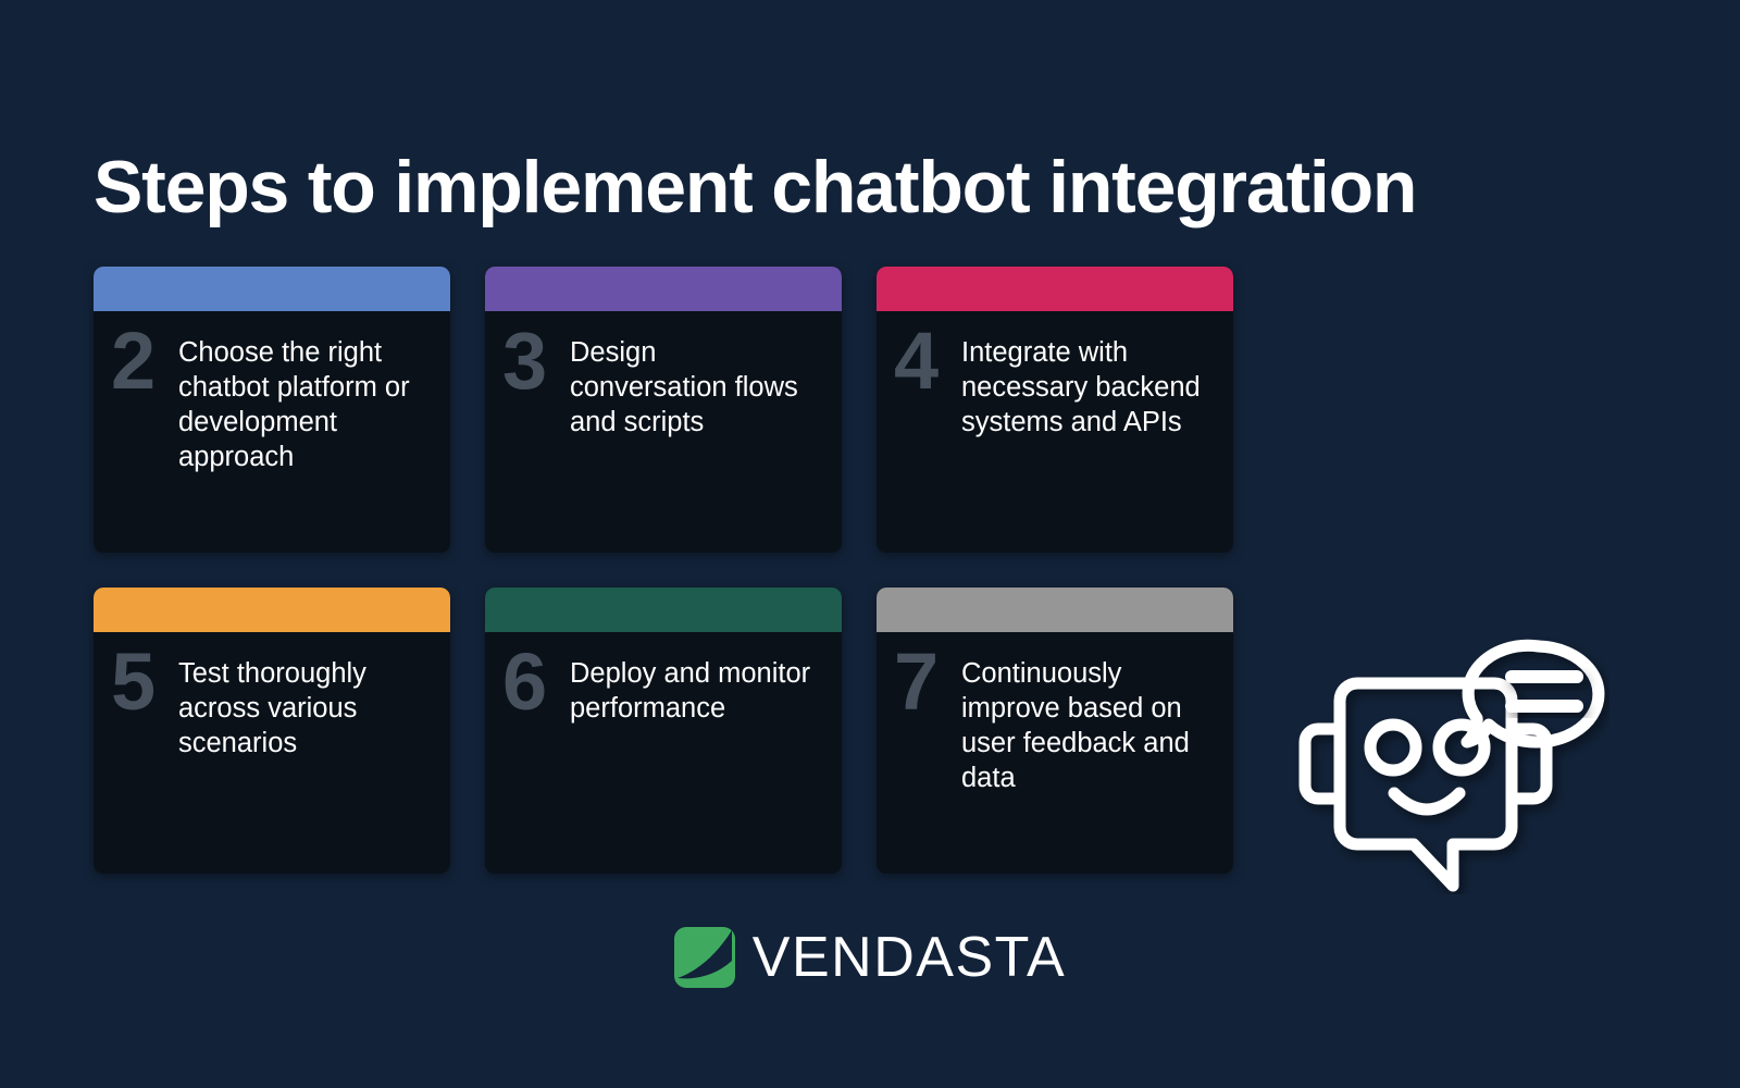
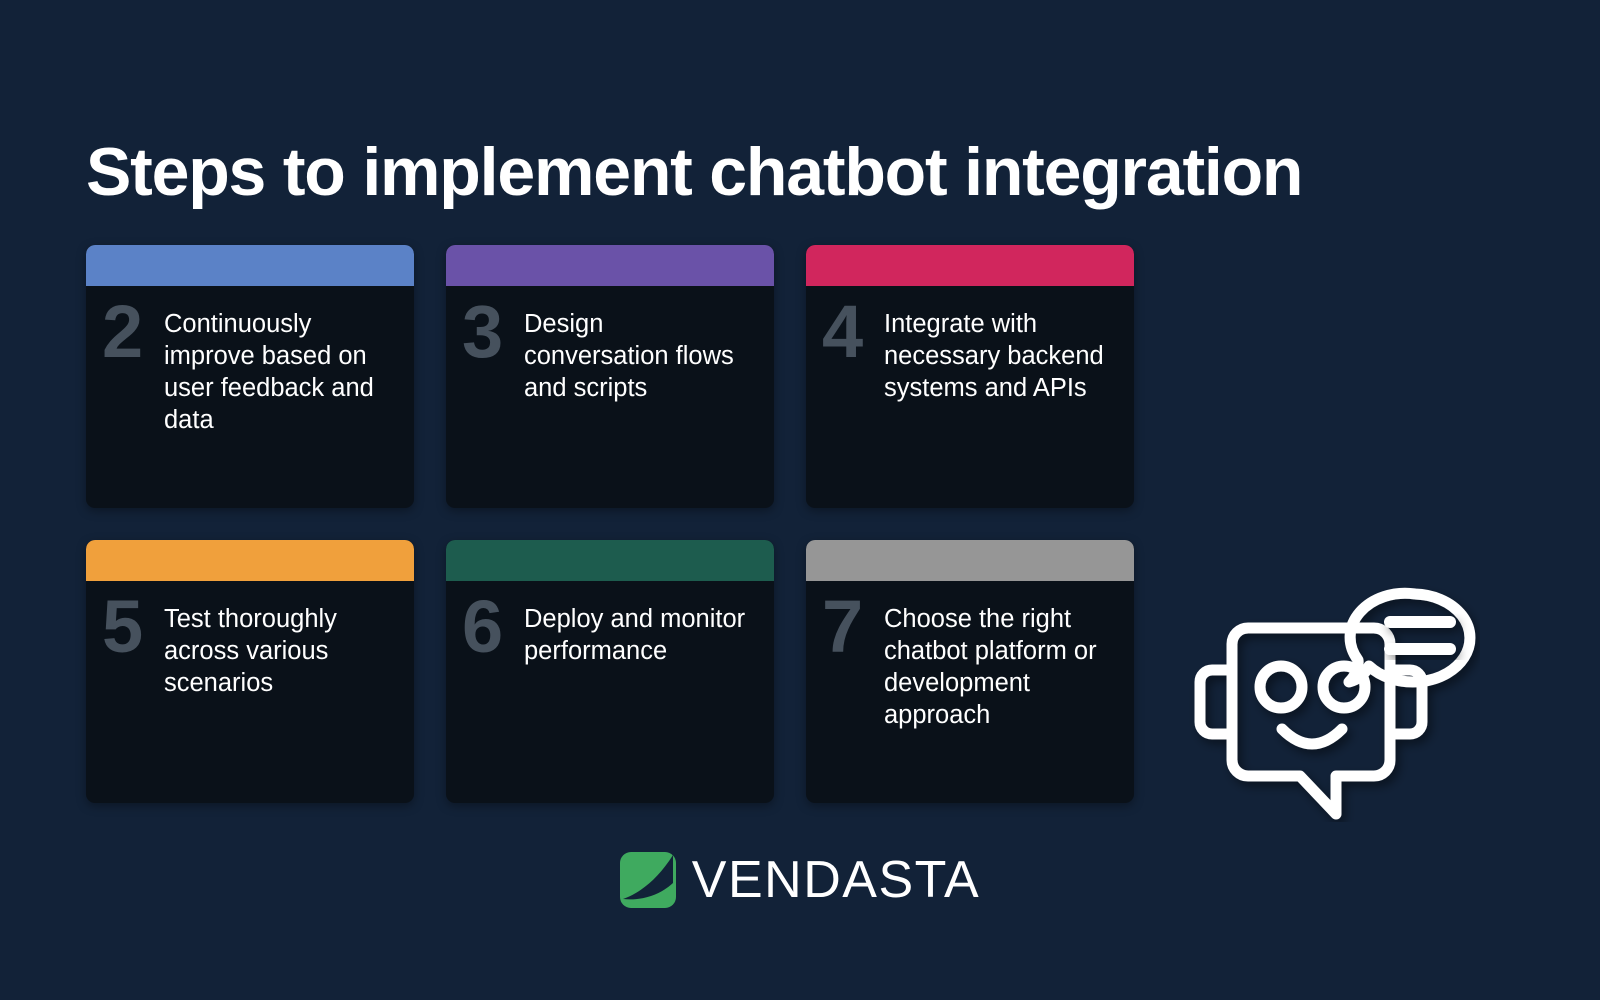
  Steps to implement chatbot integration
  2
- Choose the right chatbot platform or development approach
+ Continuously improve based on user feedback and data
  3
  Design conversation flows and scripts
  4
  Integrate with necessary backend systems and APIs
  5
  Test thoroughly across various scenarios
  6
  Deploy and monitor performance
  7
- Continuously improve based on user feedback and data
+ Choose the right chatbot platform or development approach
  VENDASTA
